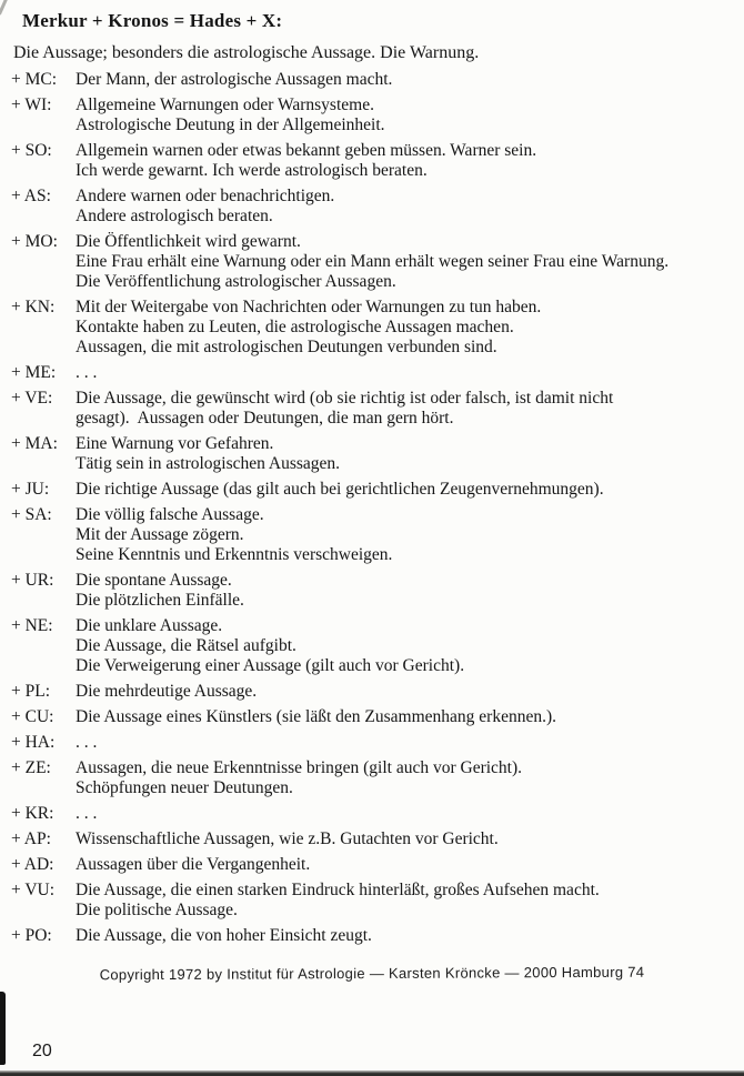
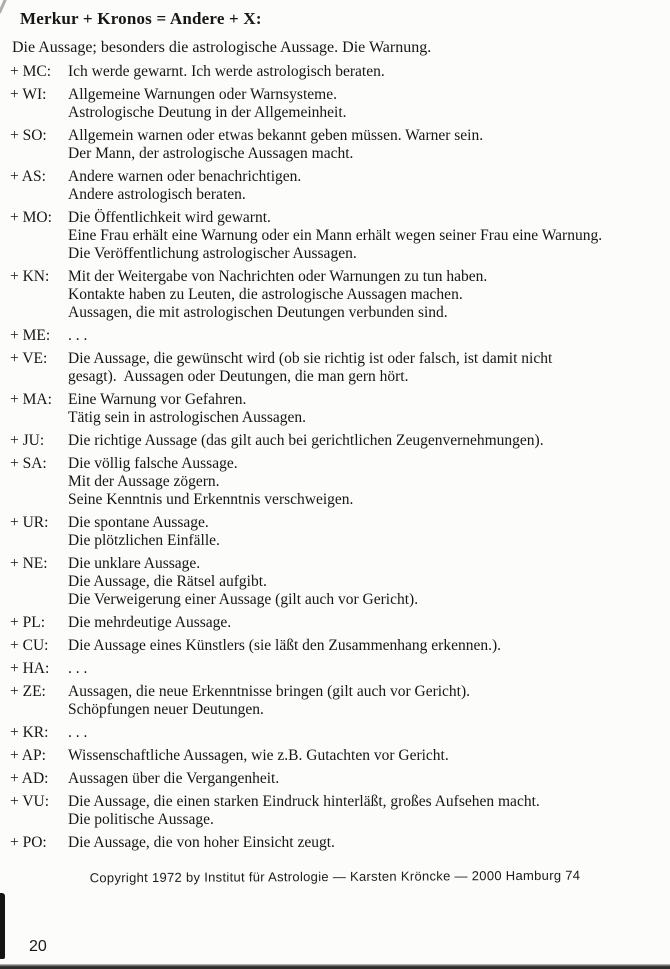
- Merkur + Kronos = Hades + X:
+ Merkur + Kronos = Andere + X:
  Die Aussage; besonders die astrologische Aussage. Die Warnung.
  + MC:
- Der Mann, der astrologische Aussagen macht.
+ Ich werde gewarnt. Ich werde astrologisch beraten.
  + WI:
  Allgemeine Warnungen oder Warnsysteme.
  Astrologische Deutung in der Allgemeinheit.
  + SO:
  Allgemein warnen oder etwas bekannt geben müssen. Warner sein.
- Ich werde gewarnt. Ich werde astrologisch beraten.
+ Der Mann, der astrologische Aussagen macht.
  + AS:
  Andere warnen oder benachrichtigen.
  Andere astrologisch beraten.
  + MO:
  Die Öffentlichkeit wird gewarnt.
  Eine Frau erhält eine Warnung oder ein Mann erhält wegen seiner Frau eine Warnung.
  Die Veröffentlichung astrologischer Aussagen.
  + KN:
  Mit der Weitergabe von Nachrichten oder Warnungen zu tun haben.
  Kontakte haben zu Leuten, die astrologische Aussagen machen.
  Aussagen, die mit astrologischen Deutungen verbunden sind.
  + ME:
  . . .
  + VE:
  Die Aussage, die gewünscht wird (ob sie richtig ist oder falsch, ist damit nicht
  gesagt). Aussagen oder Deutungen, die man gern hört.
  + MA:
  Eine Warnung vor Gefahren.
  Tätig sein in astrologischen Aussagen.
  + JU:
  Die richtige Aussage (das gilt auch bei gerichtlichen Zeugenvernehmungen).
  + SA:
  Die völlig falsche Aussage.
  Mit der Aussage zögern.
  Seine Kenntnis und Erkenntnis verschweigen.
  + UR:
  Die spontane Aussage.
  Die plötzlichen Einfälle.
  + NE:
  Die unklare Aussage.
  Die Aussage, die Rätsel aufgibt.
  Die Verweigerung einer Aussage (gilt auch vor Gericht).
  + PL:
  Die mehrdeutige Aussage.
  + CU:
  Die Aussage eines Künstlers (sie läßt den Zusammenhang erkennen.).
  + HA:
  . . .
  + ZE:
  Aussagen, die neue Erkenntnisse bringen (gilt auch vor Gericht).
  Schöpfungen neuer Deutungen.
  + KR:
  . . .
  + AP:
  Wissenschaftliche Aussagen, wie z.B. Gutachten vor Gericht.
  + AD:
  Aussagen über die Vergangenheit.
  + VU:
  Die Aussage, die einen starken Eindruck hinterläßt, großes Aufsehen macht.
  Die politische Aussage.
  + PO:
  Die Aussage, die von hoher Einsicht zeugt.
  Copyright 1972 by Institut für Astrologie — Karsten Kröncke — 2000 Hamburg 74
  20
